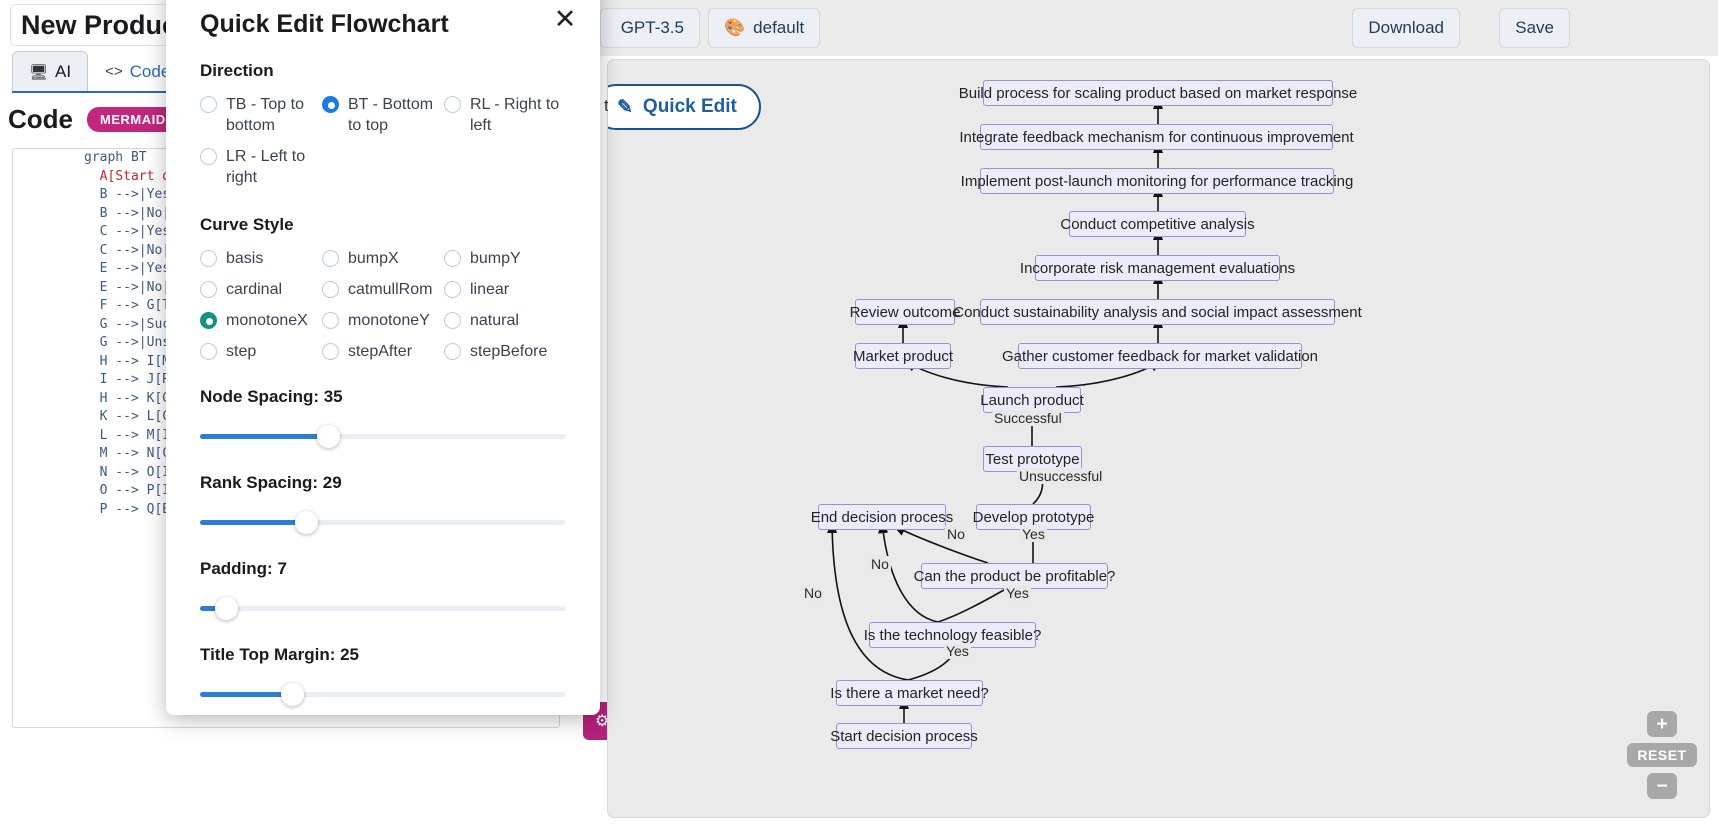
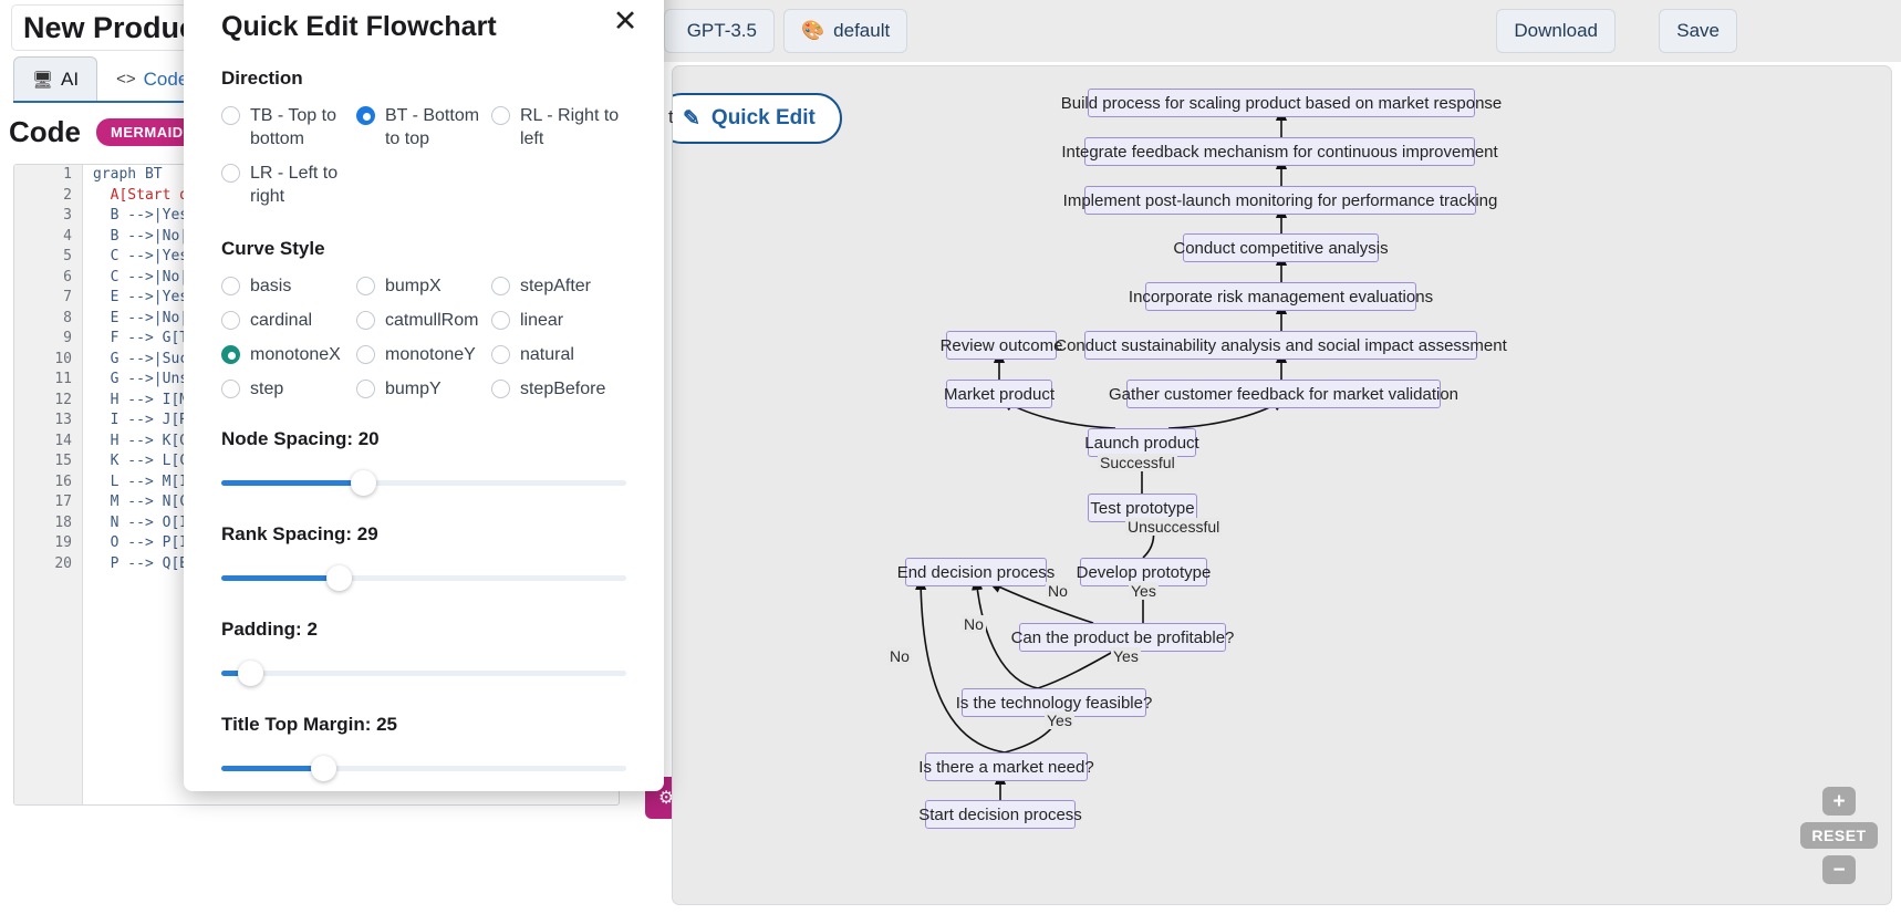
  New Produ
  🖥
  AI
  <>
  Cod
  Code
  MERMAID
+ 1
+ 2
+ 3
+ 4
+ 5
+ 6
+ 7
+ 8
+ 9
+ 10
+ 11
+ 12
+ 13
+ 14
+ 15
+ 16
+ 17
+ 18
+ 19
+ 20
  graph BT
  A[Start
  B -->|Ye
  B -->|No
  C -->|Ye
  C -->|No
  E -->|Ye
  E -->|No
  F --> G[
  G -->|Su
  G -->|Un
  H --> I[
  I --> J[
  H --> K[
  K --> L[
  L --> M[
  M --> N[
  N --> O[
  O --> P[
  P --> Q[
  ⚙
  GPT-3.5
  🎨
  default
  Download
  Save
  ✎
  Quick Edit
  ld process for scaling product based on market respo
  egrate feedback mechanism for continuous improvem
  plement post-launch monitoring for performance track
  onduct competitive analysi
  corporate risk management evaluatio
  Review outcom
  duct sustainability analysis and social impact assessm
  Market product
  ather customer feedback for market validati
  Launch produc
  Test prototype
  nd decision proces
  Develop prototype
  an the product be profitable
  s the technology feasible
  s there a market need
  Start decision proces
  Successful
  Unsuccessful
  No
  Yes
  No
  No
  Yes
  Yes
  +
  RESET
  −
  ✕
  Quick Edit Flowchart
  Direction
  TB - Top to bottom
  BT - Bottom to top
  RL - Right to left
  LR - Left to right
  Curve Style
  basis
  bumpX
- bumpY
+ stepAfter
  cardinal
  catmullRom
  linear
  monotoneX
  monotoneY
  natural
  step
- stepAfter
+ bumpY
  stepBefore
- Node Spacing: 35
+ Node Spacing: 20
  Rank Spacing: 29
- Padding: 7
+ Padding: 2
  Title Top Margin: 25
